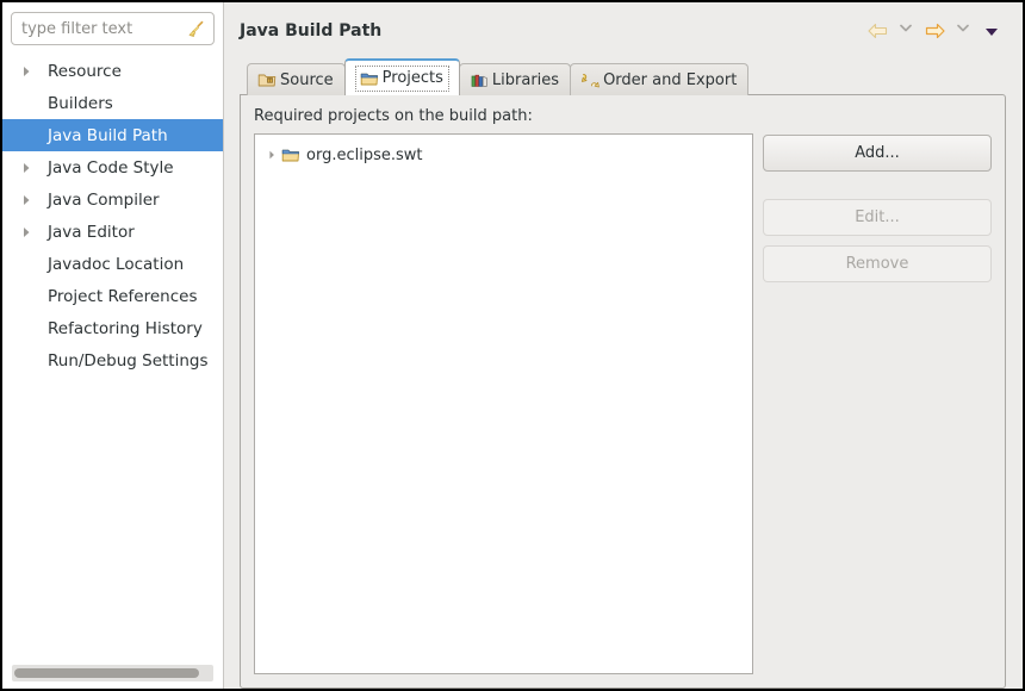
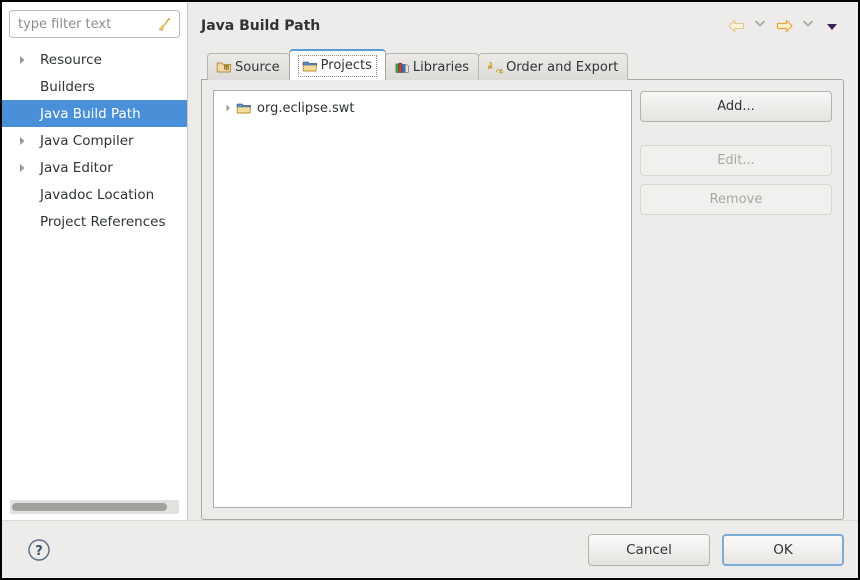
  type filter text
  Resource
  Builders
  Java Build Path
- Java Code Style
  Java Compiler
  Java Editor
  Javadoc Location
  Project References
- Refactoring History
- Run/Debug Settings
  Java Build Path
  Source
  Projects
  Libraries
  Order and Export
- Required projects on the build path:
  org.eclipse.swt
  Add...
  Edit...
  Remove
+ ?
+ Cancel
+ OK
